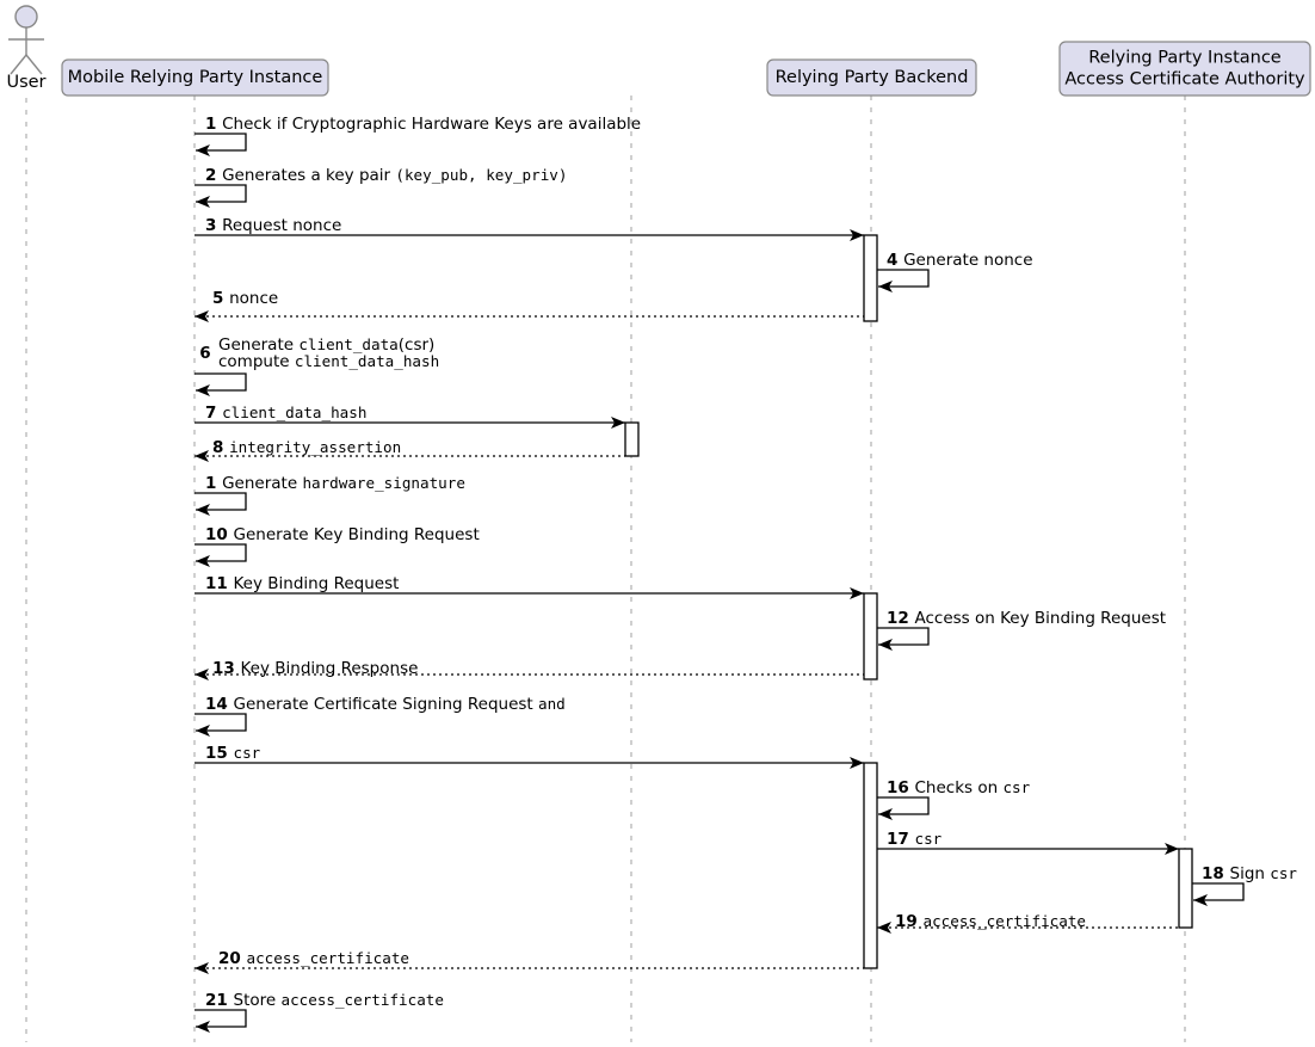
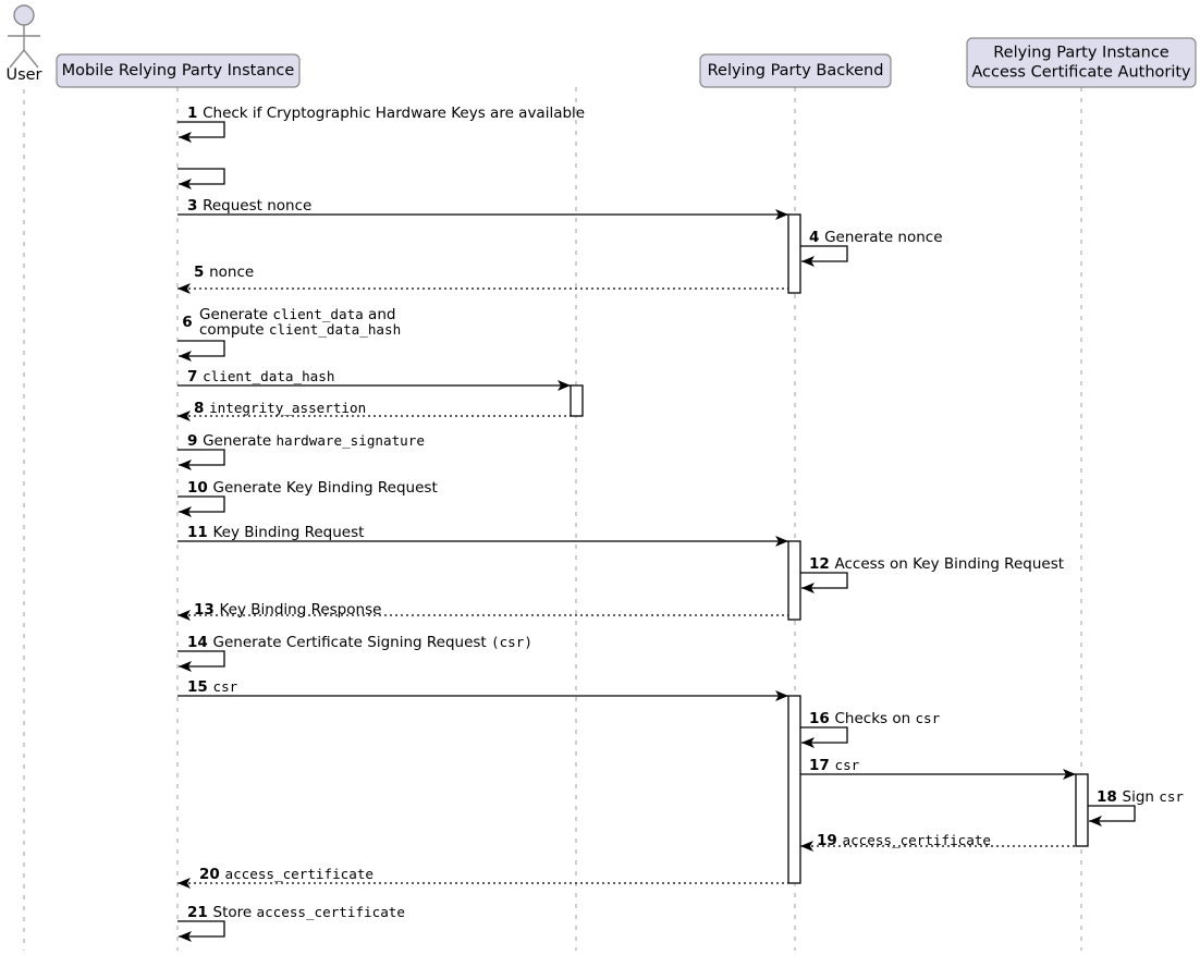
  User
  Mobile Relying Party Instance
  Relying Party Backend
  Relying Party Instance
  Access Certificate Authority
  1 Check if Cryptographic Hardware Keys are available
- 2 Generates a key pair (key_pub, key_priv)
  3 Request nonce
  4 Generate nonce
  5 nonce
  6
- Generate client_data(csr)
+ Generate client_data and
  compute client_data_hash
  7 client_data_hash
  8 integrity_assertion
- 1 Generate hardware_signature
+ 9 Generate hardware_signature
  10 Generate Key Binding Request
  11 Key Binding Request
  12 Access on Key Binding Request
  13 Key Binding Response
- 14 Generate Certificate Signing Request and
+ 14 Generate Certificate Signing Request (csr)
  15 csr
  16 Checks on csr
  17 csr
  18 Sign csr
  19 access_certificate
  20 access_certificate
  21 Store access_certificate
